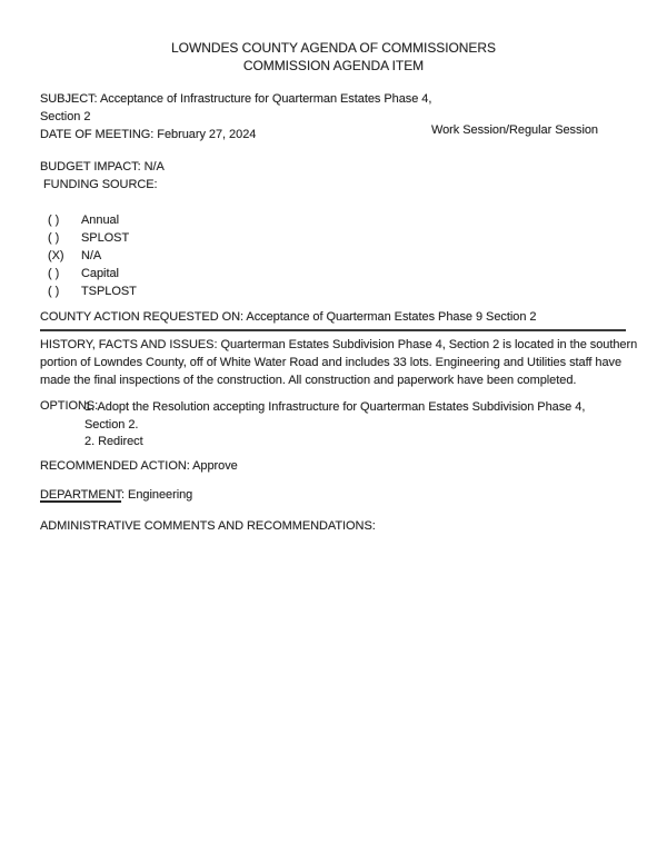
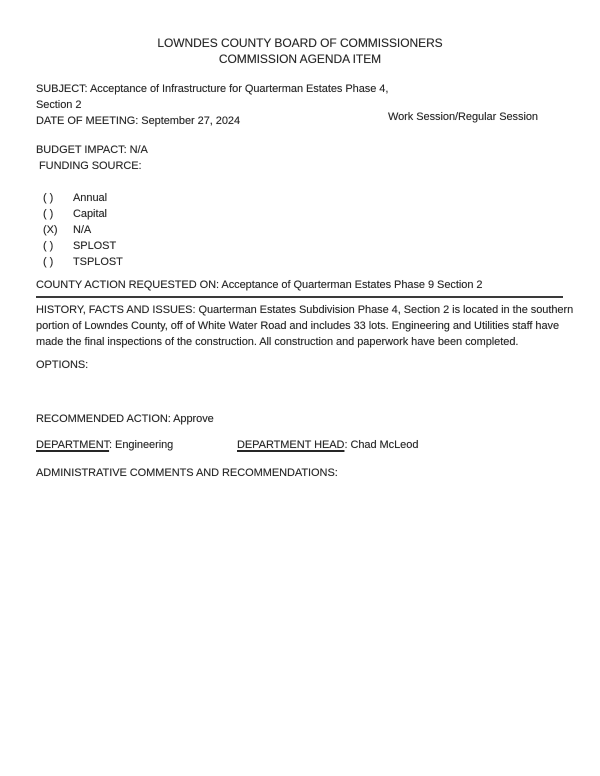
- LOWNDES COUNTY AGENDA OF COMMISSIONERS
+ LOWNDES COUNTY BOARD OF COMMISSIONERS
  COMMISSION AGENDA ITEM
  SUBJECT: Acceptance of Infrastructure for Quarterman Estates Phase 4,
  Section 2
- DATE OF MEETING: February 27, 2024
+ DATE OF MEETING: September 27, 2024
  Work Session/Regular Session
  BUDGET IMPACT: N/A
  FUNDING SOURCE:
  ( ) Annual
- ( ) SPLOST
+ ( ) Capital
  (X) N/A
- ( ) Capital
+ ( ) SPLOST
  ( ) TSPLOST
  COUNTY ACTION REQUESTED ON: Acceptance of Quarterman Estates Phase 9 Section 2
  HISTORY, FACTS AND ISSUES: Quarterman Estates Subdivision Phase 4, Section 2 is located in the southern
  portion of Lowndes County, off of White Water Road and includes 33 lots. Engineering and Utilities staff have
  made the final inspections of the construction. All construction and paperwork have been completed.
  OPTIONS:
- 1. Adopt the Resolution accepting Infrastructure for Quarterman Estates Subdivision Phase 4,
- Section 2.
- 2. Redirect
  RECOMMENDED ACTION: Approve
  DEPARTMENT: Engineering
+ DEPARTMENT HEAD: Chad McLeod
  ADMINISTRATIVE COMMENTS AND RECOMMENDATIONS:
